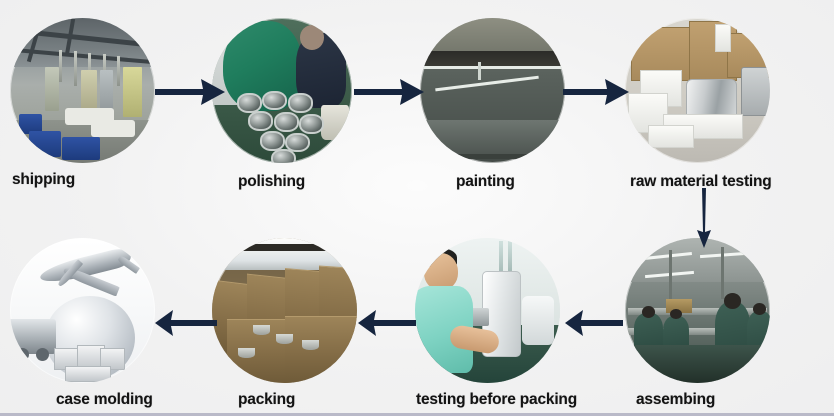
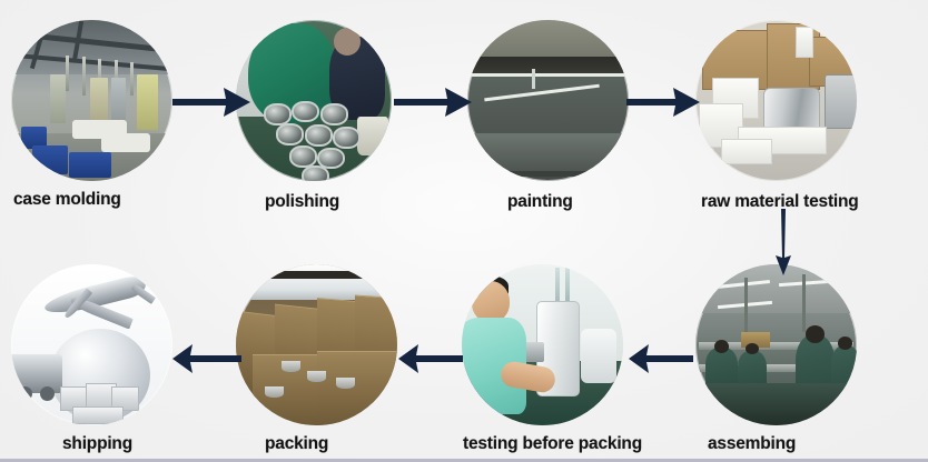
- shipping
+ case molding
  polishing
  painting
  raw material testing
- case molding
+ shipping
  packing
  testing before packing
  assembing
